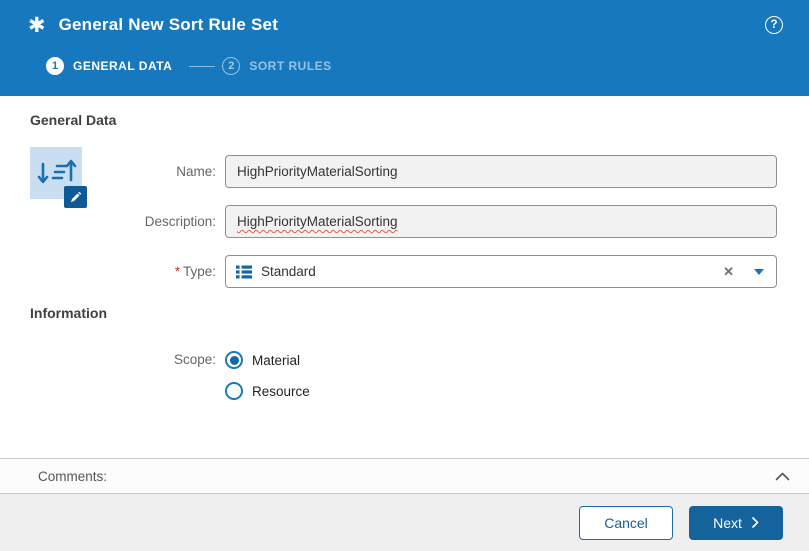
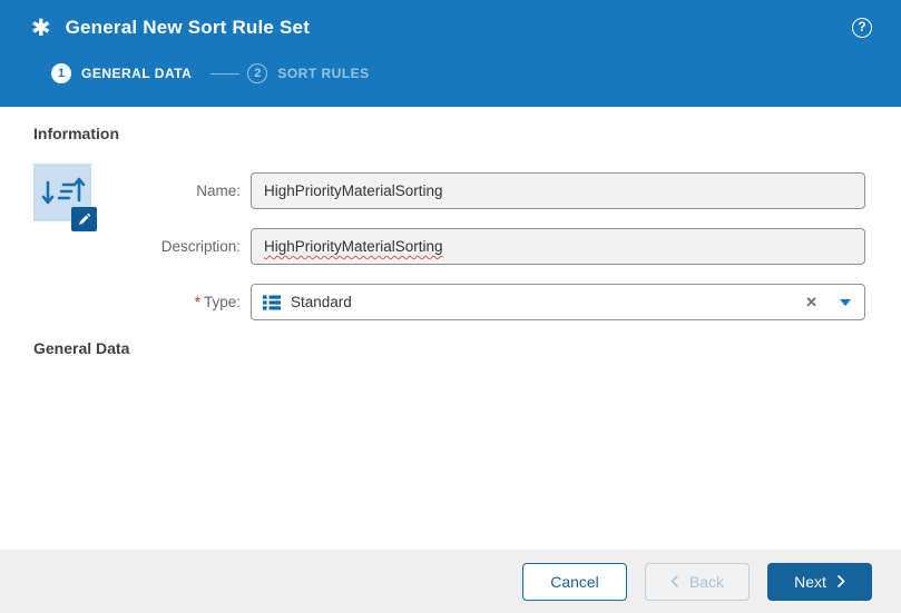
  ✱
  General New Sort Rule Set
  ?
  1
  GENERAL DATA
  2
  SORT RULES
- General Data
+ Information
  Name:
  HighPriorityMaterialSorting
  Description:
  HighPriorityMaterialSorting
  * Type:
  Standard
  ✕
- Information
+ General Data
- Scope:
- Material
- Resource
- Comments:
  Cancel
+ Back
  Next
